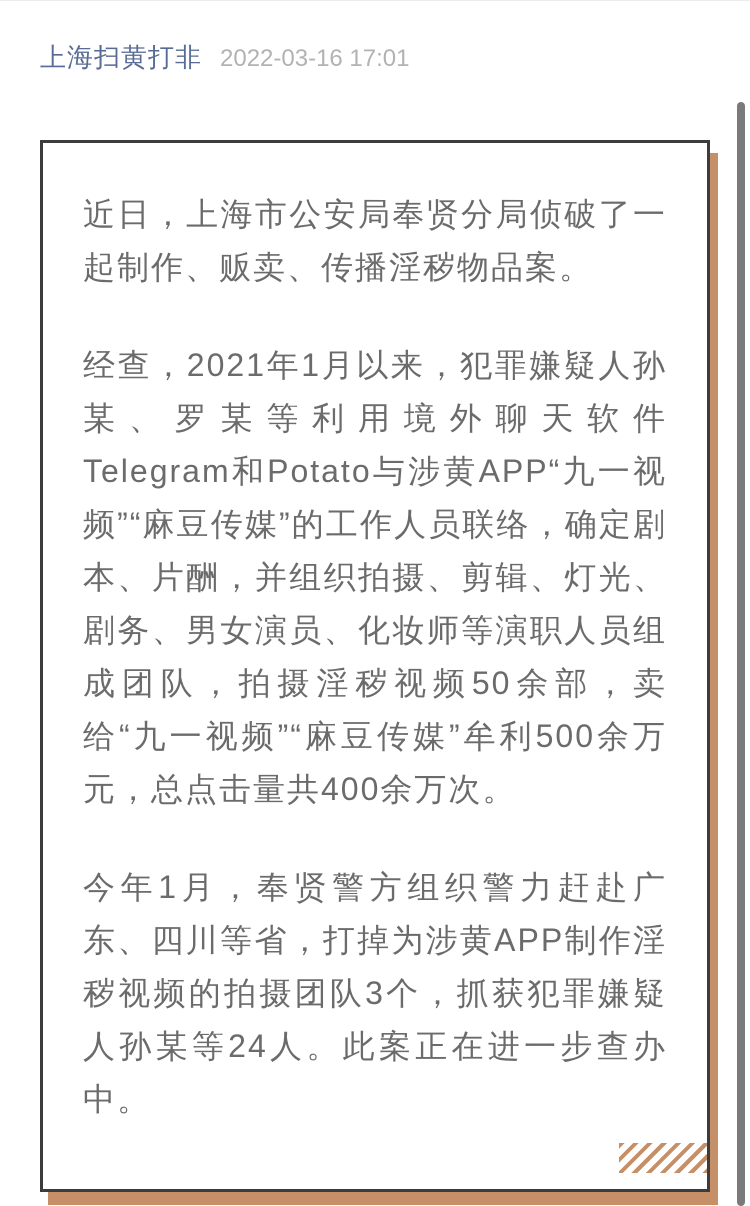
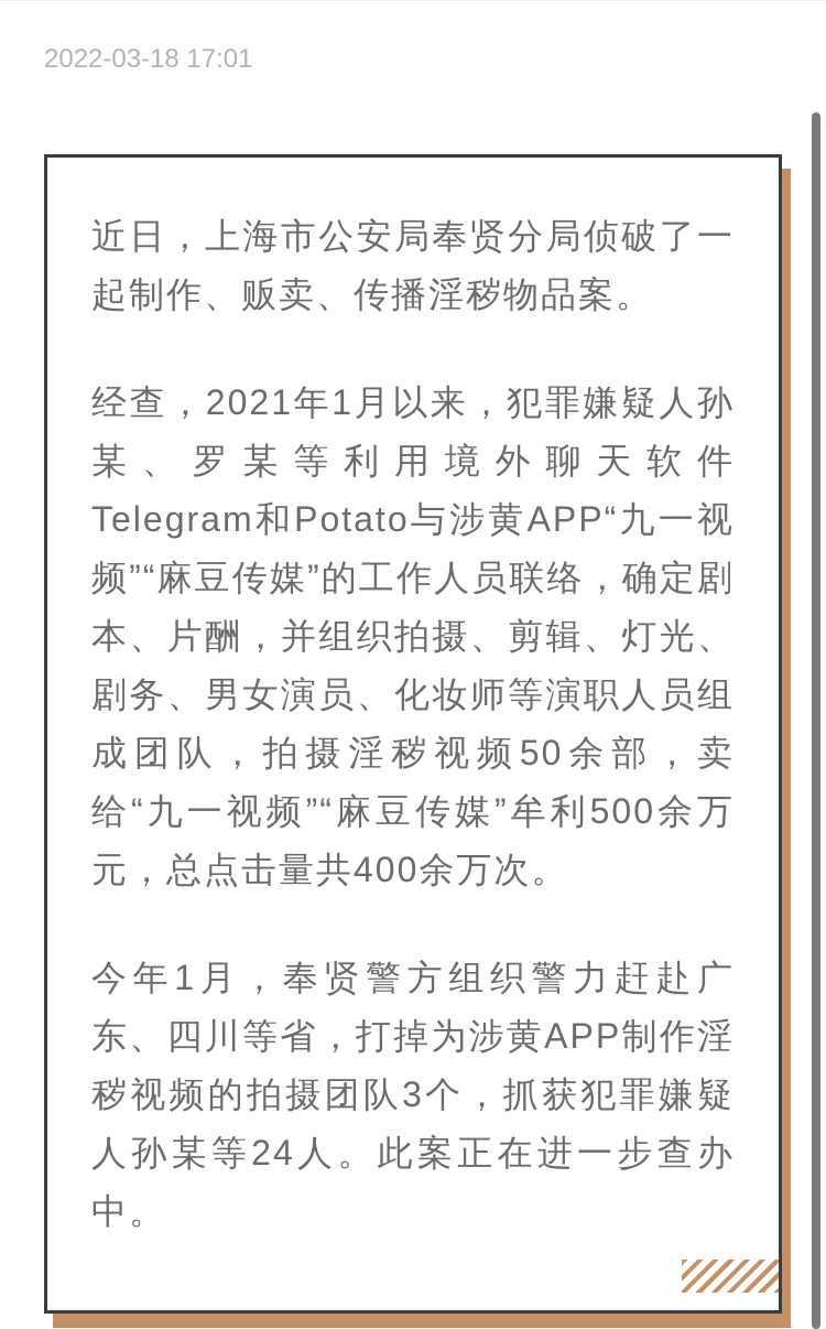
- 上海扫黄打非
- 2022-03-16 17:01
+ 2022-03-18 17:01
  近日，上海市公安局奉贤分局侦破了一起制作、贩卖、传播淫秽物品案。
  经查，2021年1月以来，犯罪嫌疑人孙某、罗某等利用境外聊天软件Telegram和Potato与涉黄APP“九一视频”“麻豆传媒”的工作人员联络，确定剧本、片酬，并组织拍摄、剪辑、灯光、剧务、男女演员、化妆师等演职人员组成团队，拍摄淫秽视频50余部，卖给“九一视频”“麻豆传媒”牟利500余万元，总点击量共400余万次。
  今年1月，奉贤警方组织警力赶赴广东、四川等省，打掉为涉黄APP制作淫秽视频的拍摄团队3个，抓获犯罪嫌疑人孙某等24人。此案正在进一步查办中。
